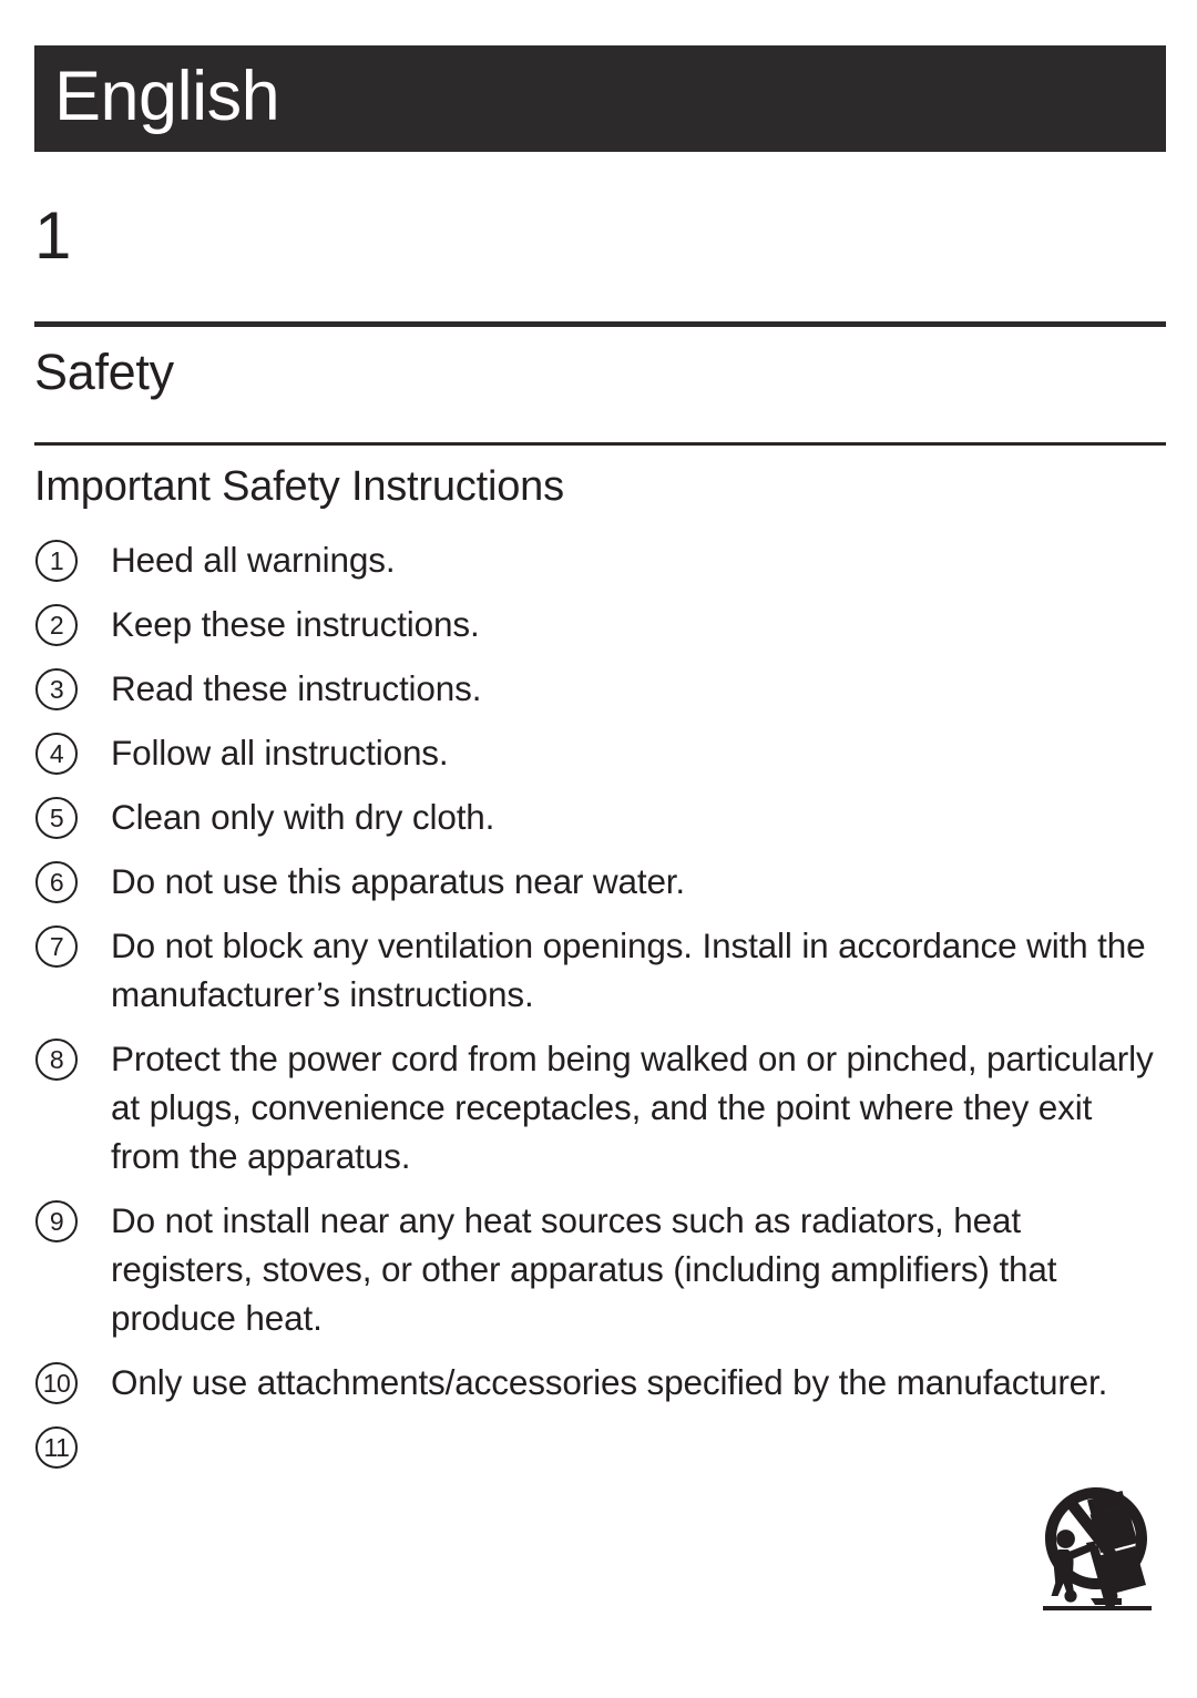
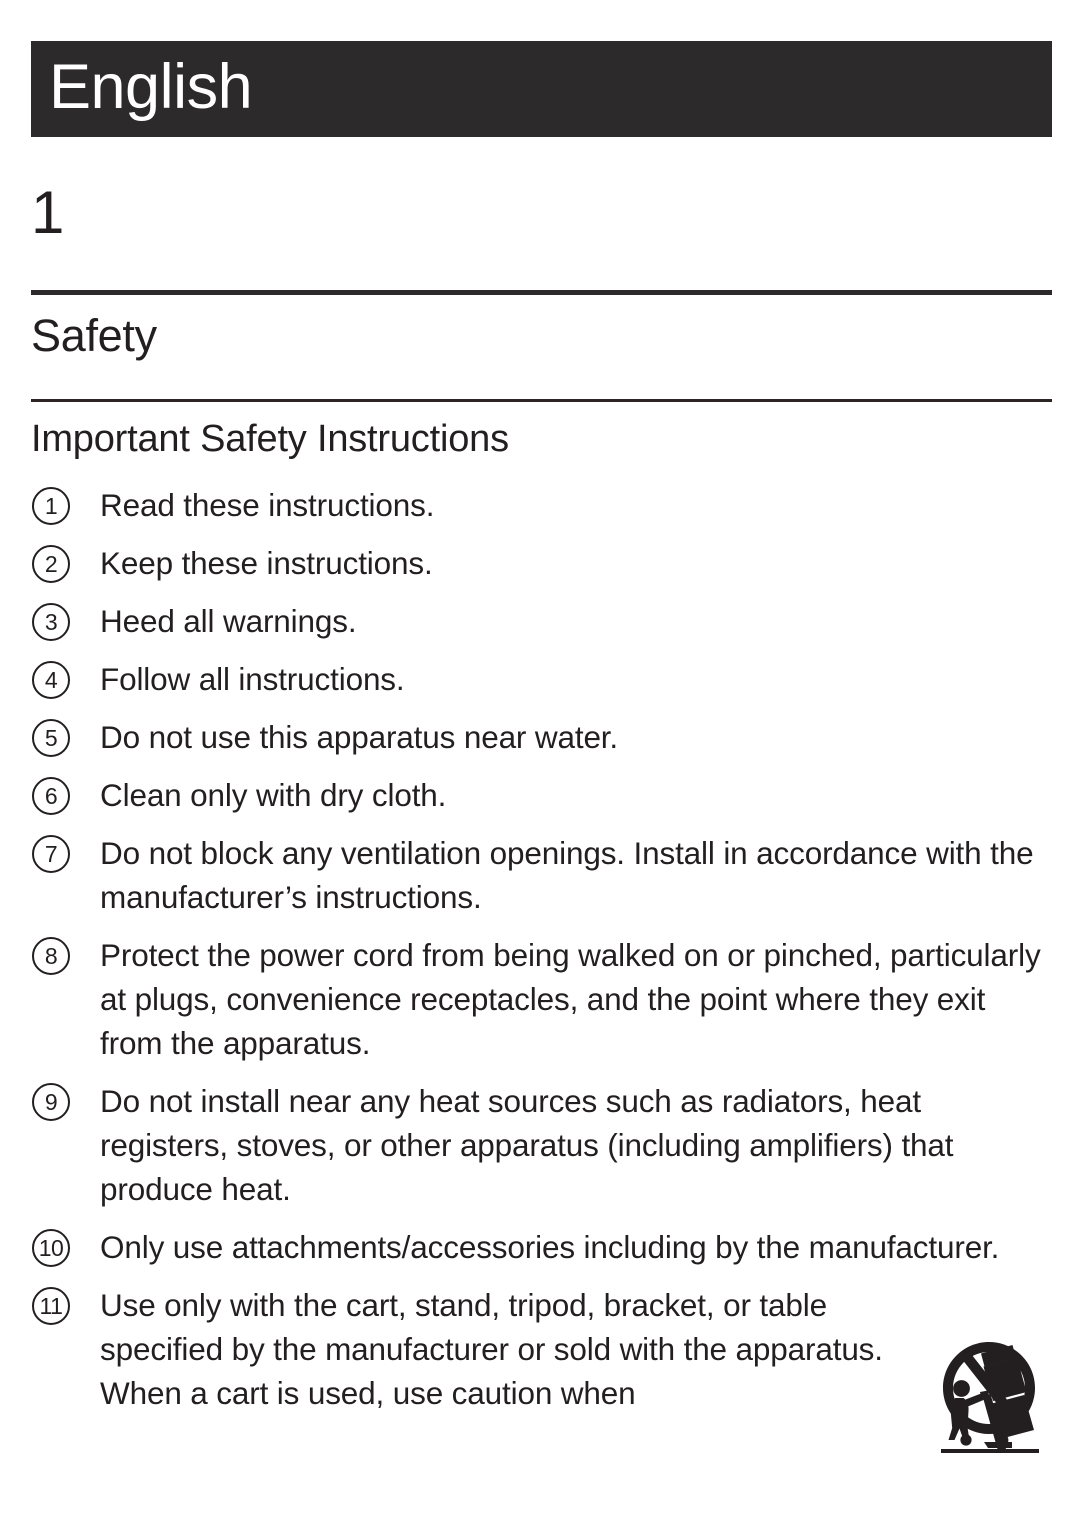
  English
  1
  Safety
  Important Safety Instructions
  1
- Heed all warnings.
+ Read these instructions.
  2
  Keep these instructions.
  3
- Read these instructions.
+ Heed all warnings.
  4
  Follow all instructions.
  5
- Clean only with dry cloth.
+ Do not use this apparatus near water.
  6
- Do not use this apparatus near water.
+ Clean only with dry cloth.
  7
  Do not block any ventilation openings. Install in accordance with the manufacturer’s instructions.
  8
  Protect the power cord from being walked on or pinched, particularly at plugs, convenience receptacles, and the point where they exit from the apparatus.
  9
  Do not install near any heat sources such as radiators, heat registers, stoves, or other apparatus (including amplifiers) that produce heat.
  10
- Only use attachments/accessories specified by the manufacturer.
+ Only use attachments/accessories including by the manufacturer.
  11
+ Use only with the cart, stand, tripod, bracket, or table specified by the manufacturer or sold with the apparatus. When a cart is used, use caution when
